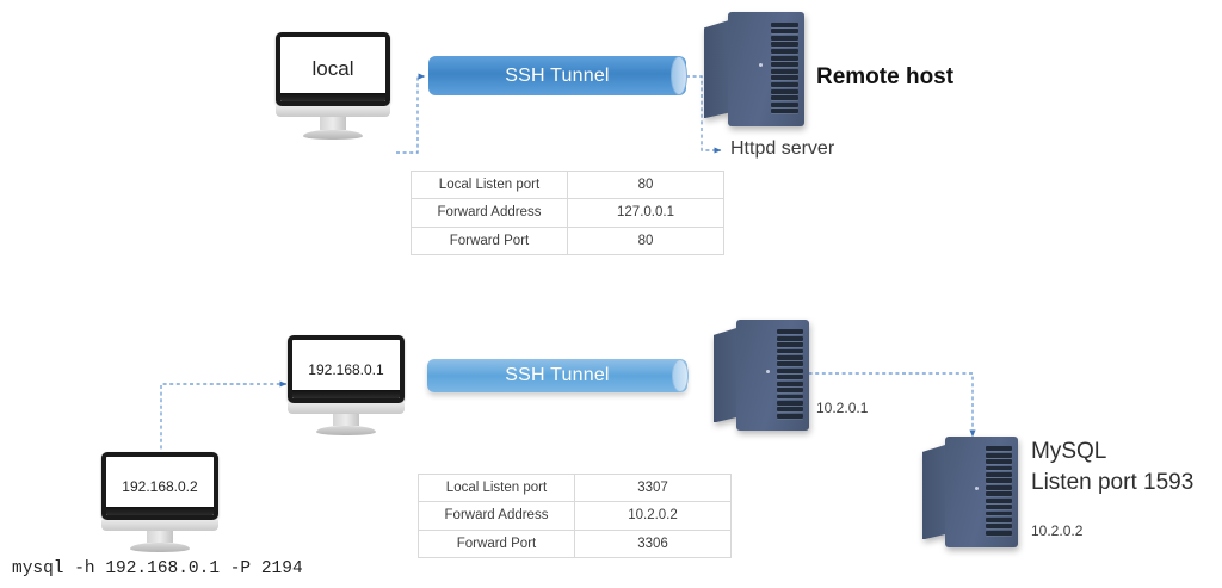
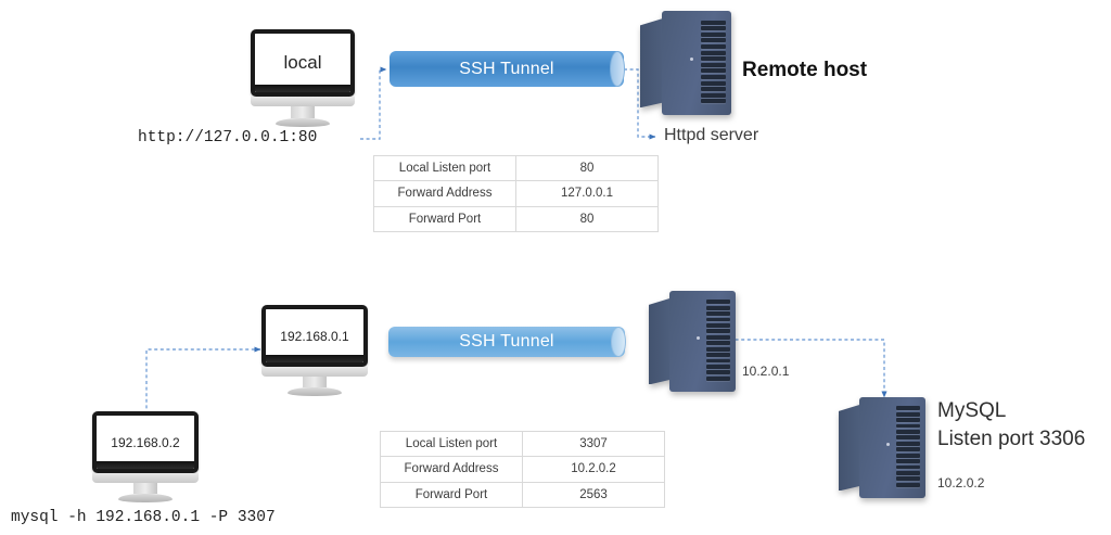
  local
  SSH Tunnel
  Remote host
  Httpd server
+ http://127.0.0.1:80
  Local Listen port	80
  Forward Address	127.0.0.1
  Forward Port	80
  192.168.0.1
  192.168.0.2
  SSH Tunnel
  10.2.0.1
  MySQL
- Listen port 1593
+ Listen port 3306
  10.2.0.2
- mysql -h 192.168.0.1 -P 2194
+ mysql -h 192.168.0.1 -P 3307
  Local Listen port	3307
  Forward Address	10.2.0.2
- Forward Port	3306
+ Forward Port	2563
